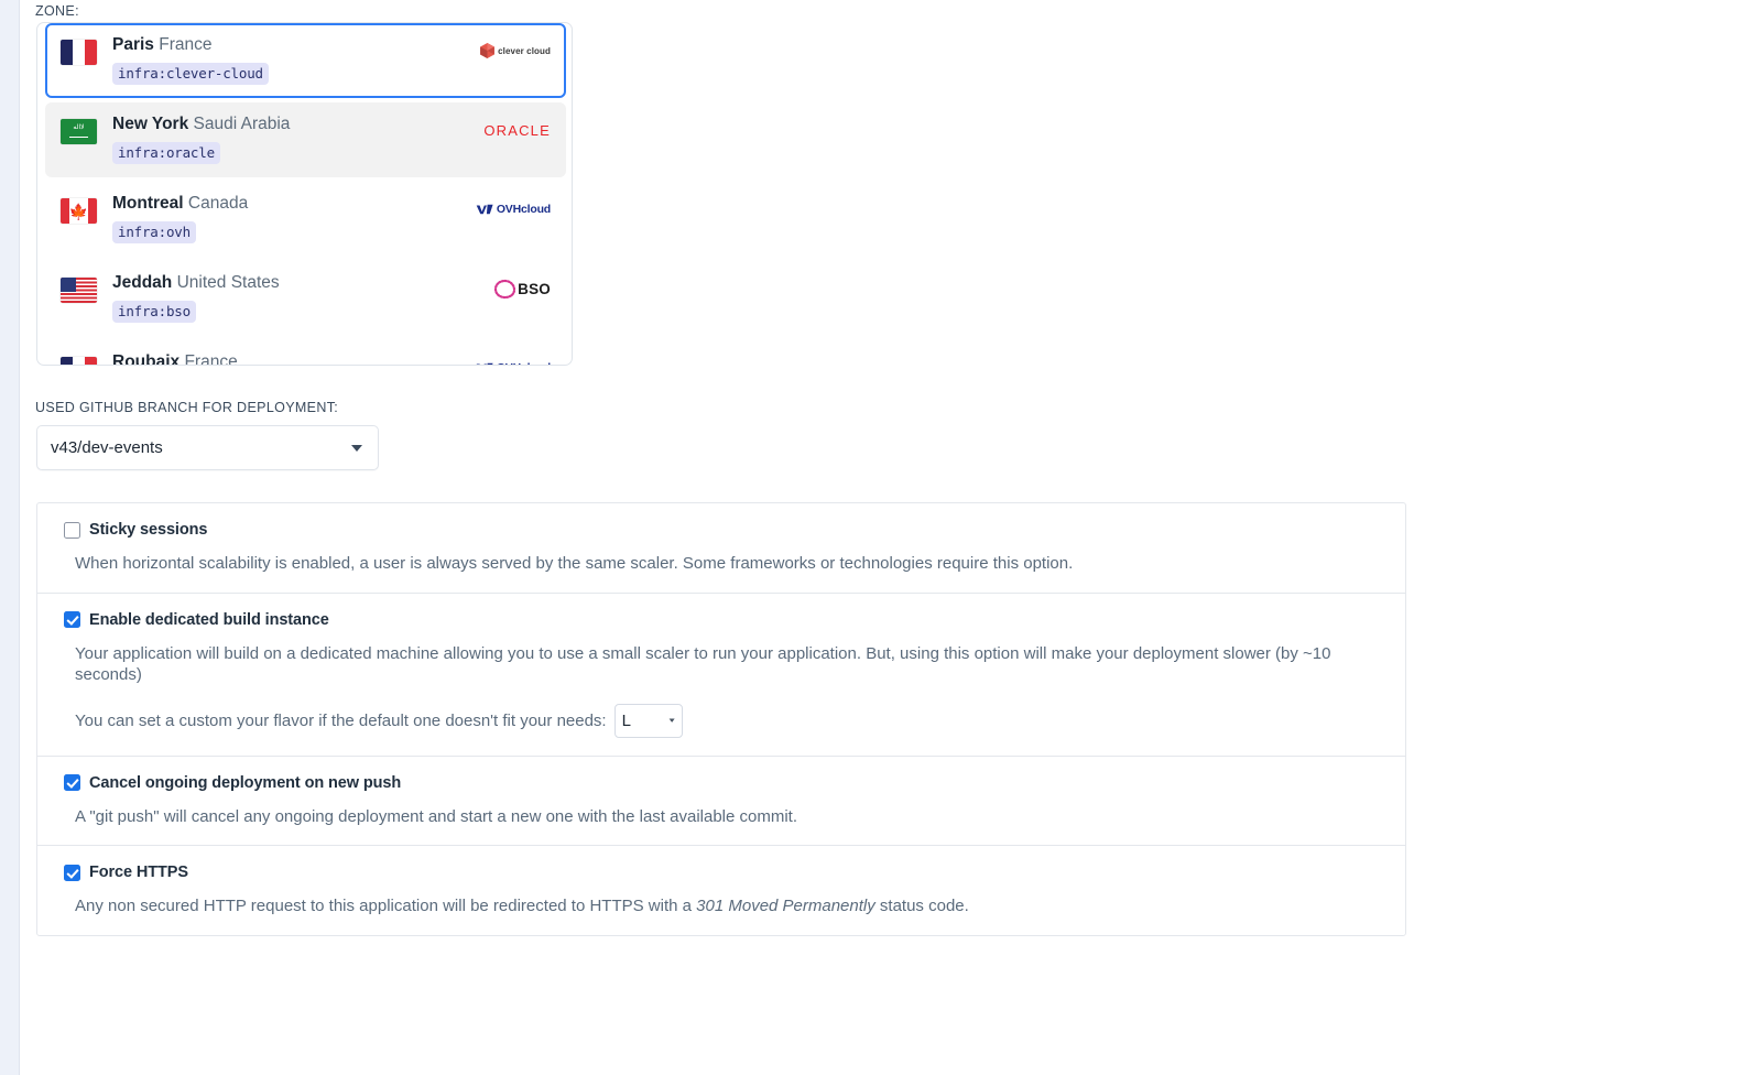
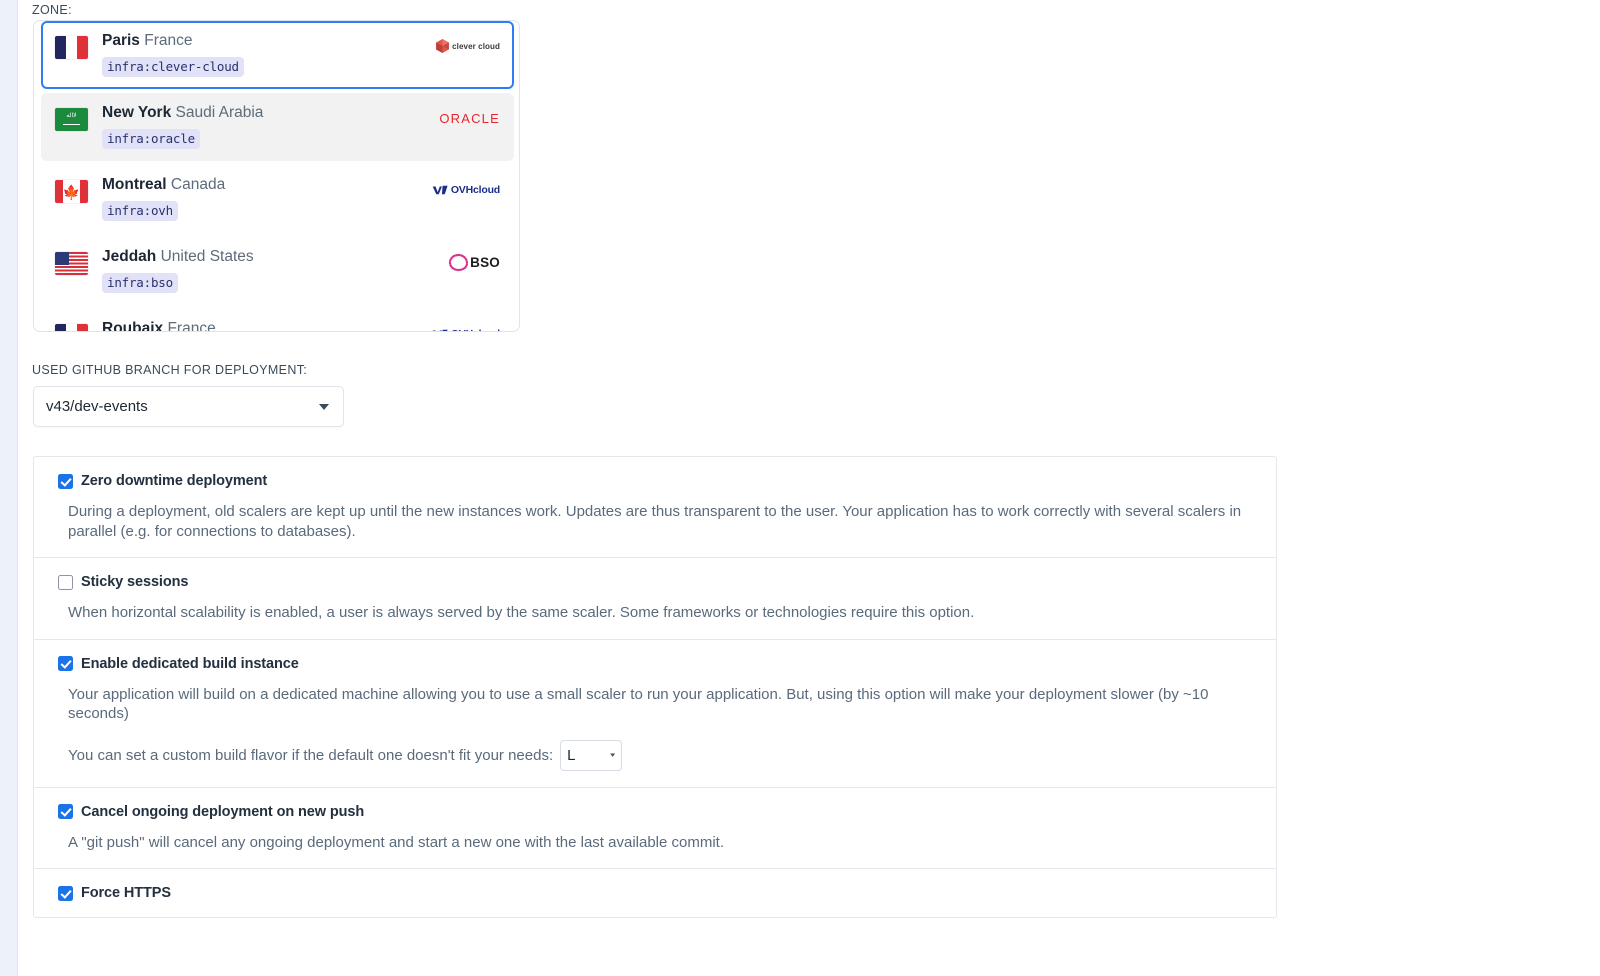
  ZONE:
  Paris France
  infra:clever-cloud
  clever cloud
  New York Saudi Arabia
  infra:oracle
  ORACLE
  🍁
  Montreal Canada
  infra:ovh
  OVHcloud
  Jeddah United States
  infra:bso
  BSO
  Roubaix France
  USED GITHUB BRANCH FOR DEPLOYMENT:
  v43/dev-events
+ Zero downtime deployment
+ During a deployment, old scalers are kept up until the new instances work. Updates are thus transparent to the user. Your application has to work correctly with several scalers in parallel (e.g. for connections to databases).
  Sticky sessions
  When horizontal scalability is enabled, a user is always served by the same scaler. Some frameworks or technologies require this option.
  Enable dedicated build instance
  Your application will build on a dedicated machine allowing you to use a small scaler to run your application. But, using this option will make your deployment slower (by ~10 seconds)
- You can set a custom your flavor if the default one doesn't fit your needs:
+ You can set a custom build flavor if the default one doesn't fit your needs:
  L
  Cancel ongoing deployment on new push
  A "git push" will cancel any ongoing deployment and start a new one with the last available commit.
  Force HTTPS
- Any non secured HTTP request to this application will be redirected to HTTPS with a 301 Moved Permanently status code.
